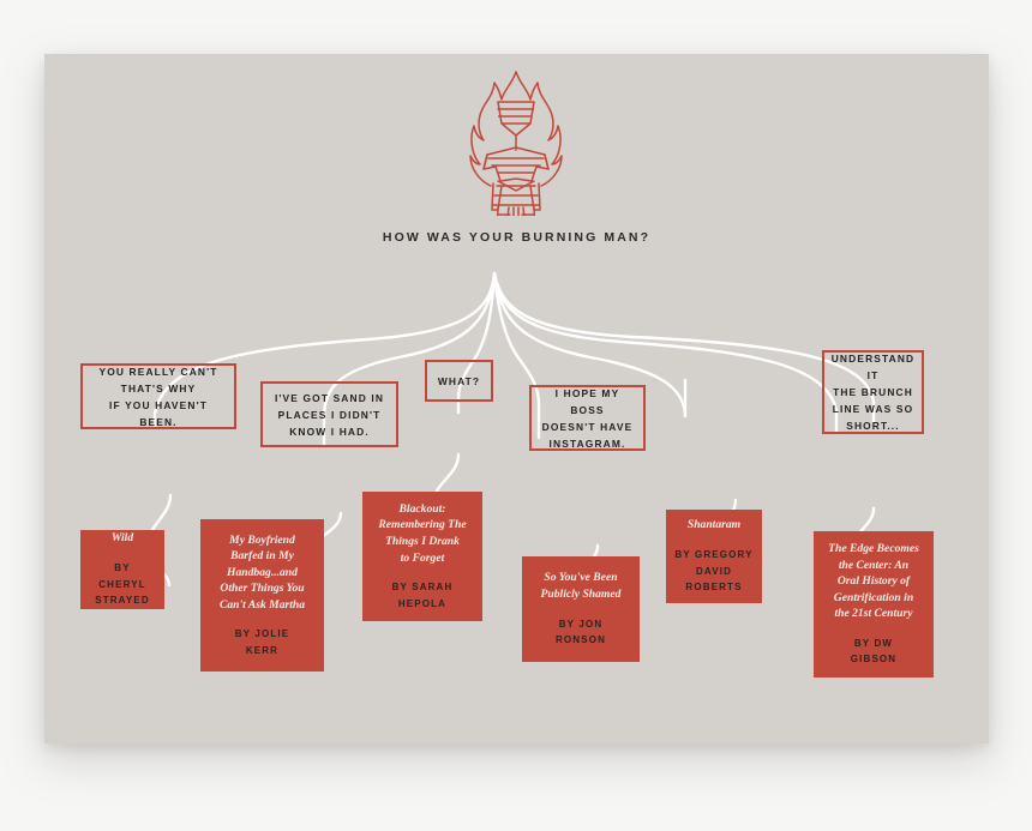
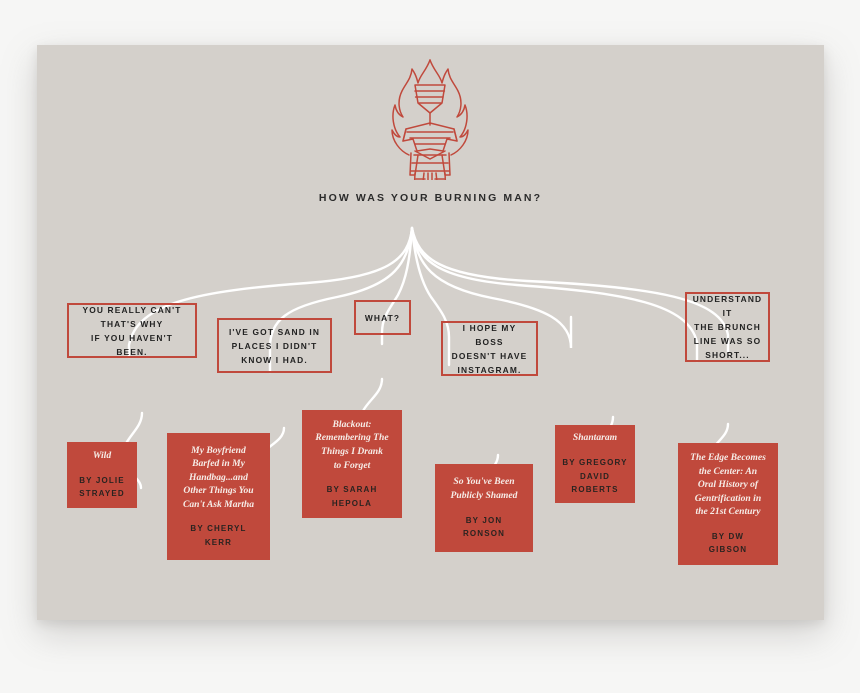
  HOW WAS YOUR BURNING MAN?
  YOU REALLY CAN'T
  THAT'S WHY
  IF YOU HAVEN'T BEEN.
  I'VE GOT SAND IN
  PLACES I DIDN'T
  KNOW I HAD.
  WHAT?
  I HOPE MY BOSS
  DOESN'T HAVE
  INSTAGRAM.
  UNDERSTAND IT
  THE BRUNCH
  LINE WAS SO
  SHORT...
  Wild
- BY CHERYL
+ BY JOLIE
  STRAYED
  My Boyfriend
  Barfed in My
  Handbag...and
  Other Things You
  Can't Ask Martha
- BY JOLIE
+ BY CHERYL
  KERR
  Blackout:
  Remembering The
  Things I Drank
  to Forget
  BY SARAH
  HEPOLA
  So You've Been
  Publicly Shamed
  BY JON
  RONSON
  Shantaram
  BY GREGORY
  DAVID
  ROBERTS
  The Edge Becomes
  the Center: An
  Oral History of
  Gentrification in
  the 21st Century
  BY DW
  GIBSON
